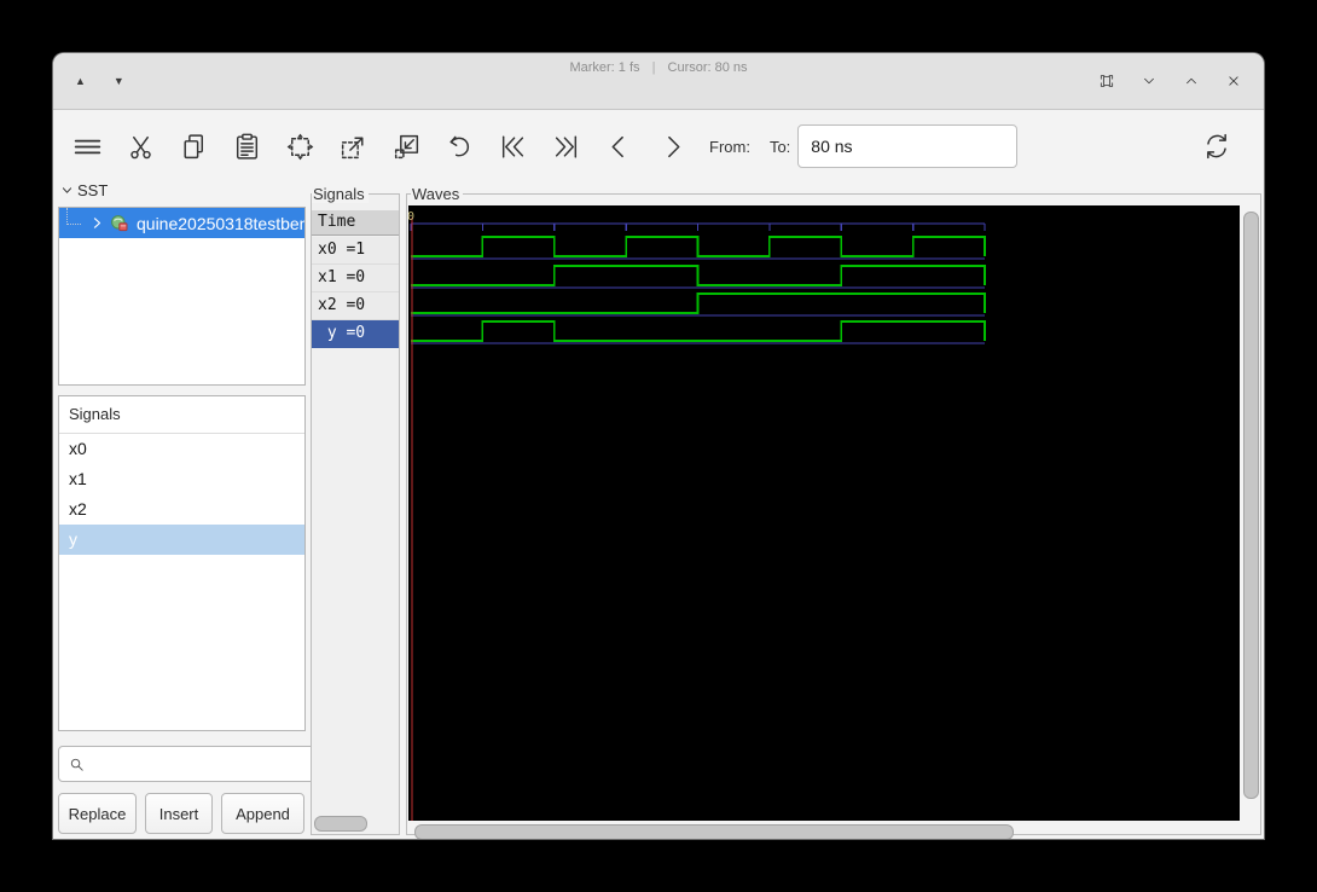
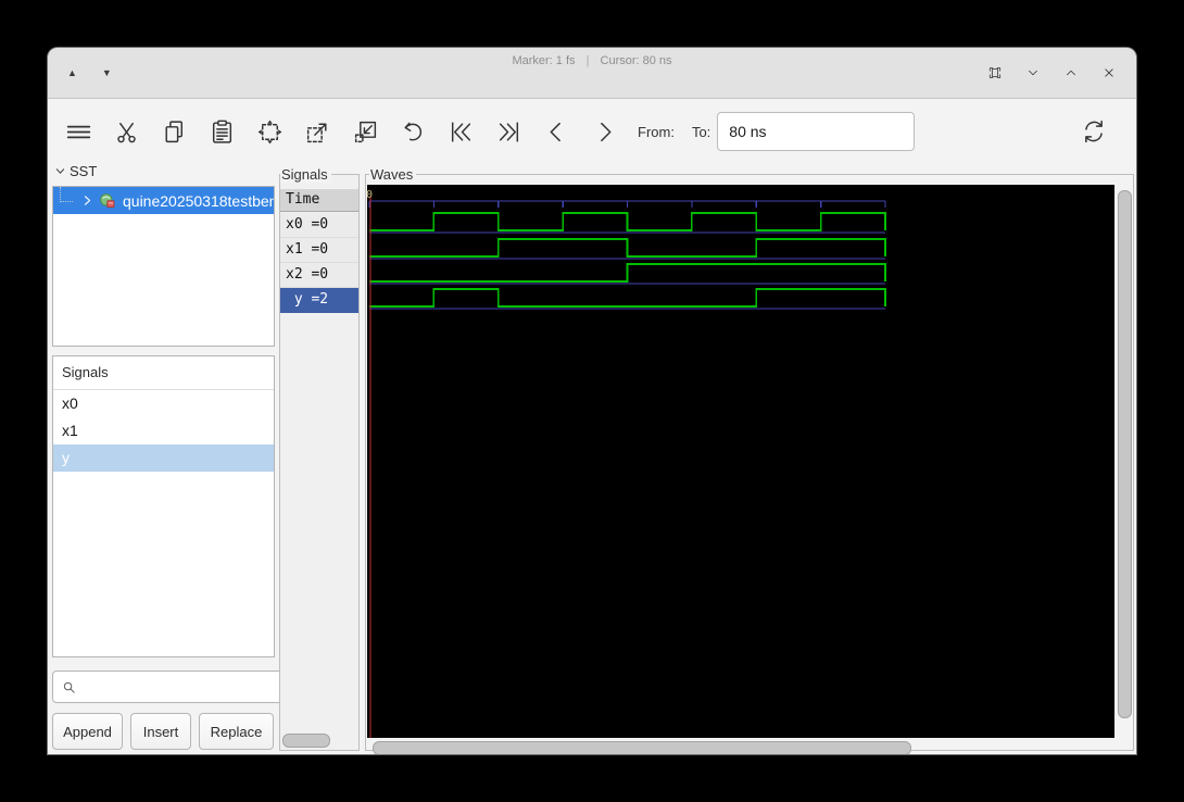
  ▲
  ▼
  Marker: 1 fs | Cursor: 80 ns
  From:
  To:
  80 ns
  SST
  quine20250318testben
  Signals
  x0
  x1
- x2
  y
- Replace
+ Append
  Insert
- Append
+ Replace
  Signals
  Time
- x0 =1
+ x0 =0
  x1 =0
  x2 =0
- y =0
+ y =2
  Waves
  0
